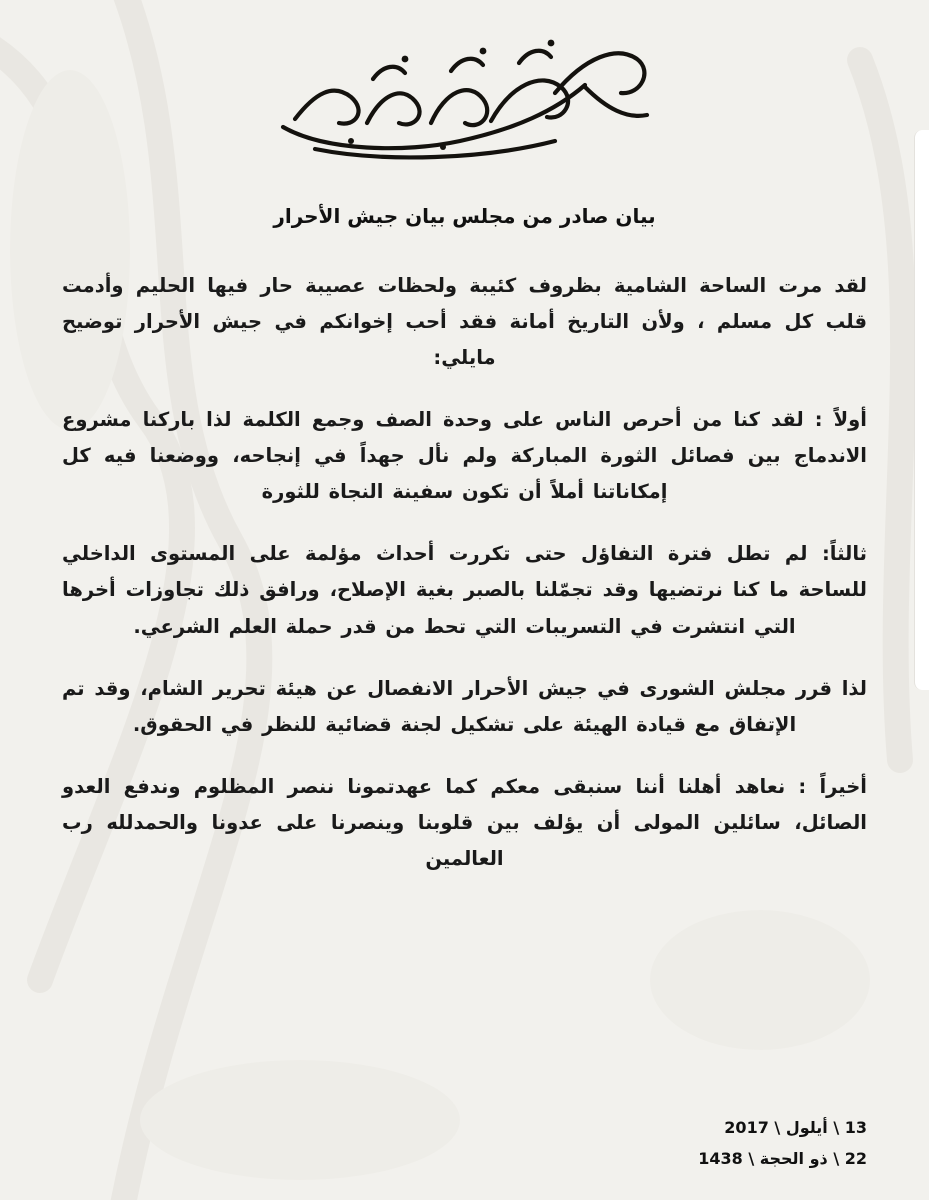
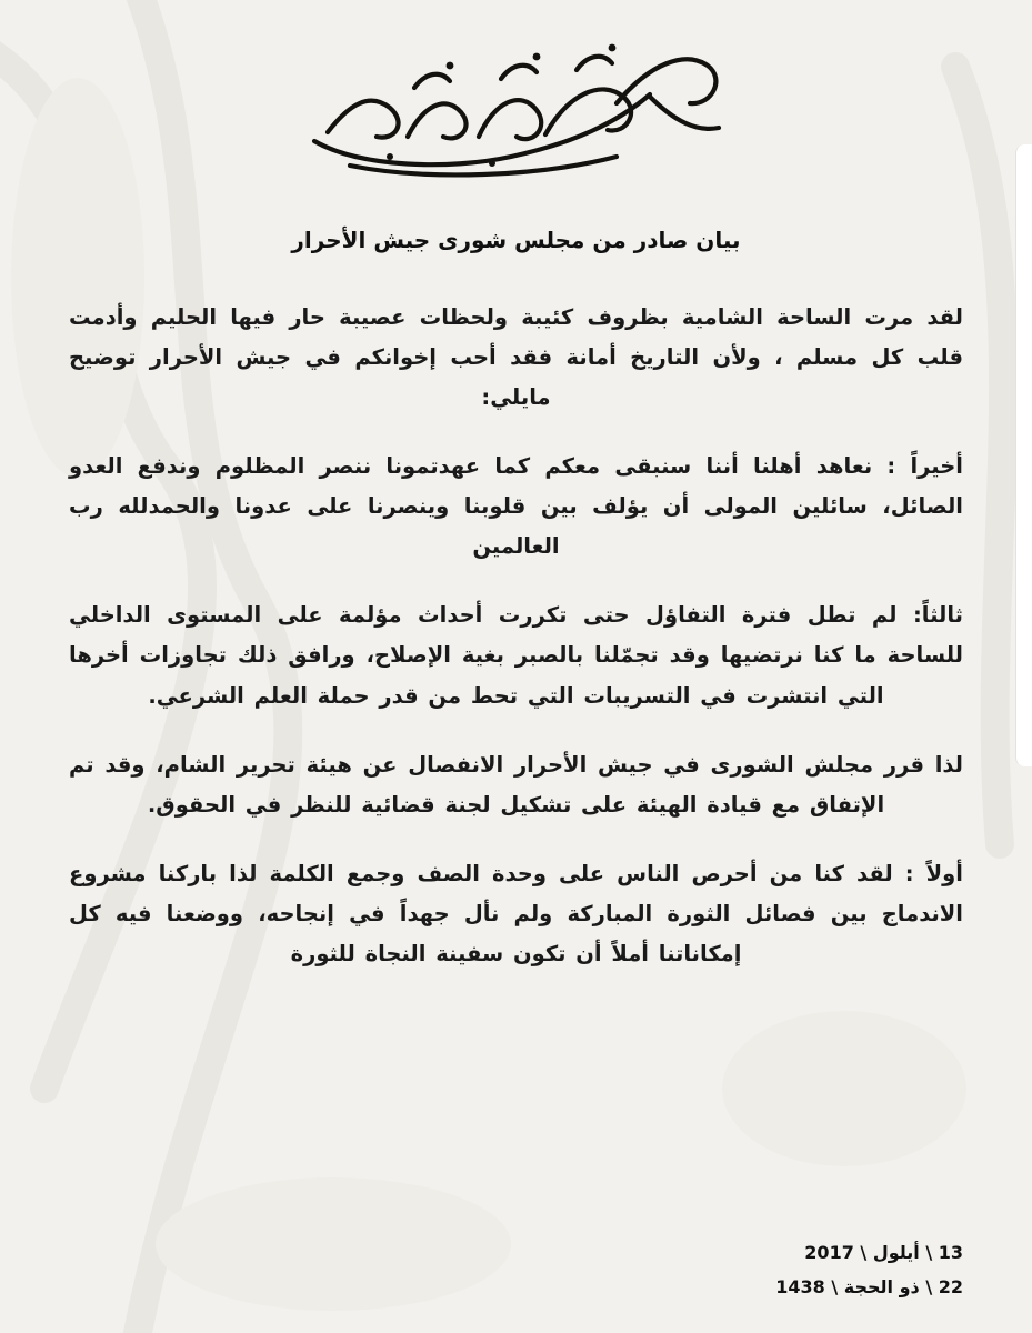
- بيان صادر من مجلس بيان جيش الأحرار
+ بيان صادر من مجلس شورى جيش الأحرار
  لقد مرت الساحة الشامية بظروف كئيبة ولحظات عصيبة حار فيها الحليم وأدمت قلب كل مسلم ، ولأن التاريخ أمانة فقد أحب إخوانكم في جيش الأحرار توضيح مايلي:
- أولاً : لقد كنا من أحرص الناس على وحدة الصف وجمع الكلمة لذا باركنا مشروع الاندماج بين فصائل الثورة المباركة ولم نأل جهداً في إنجاحه، ووضعنا فيه كل إمكاناتنا أملاً أن تكون سفينة النجاة للثورة
+ أخيراً : نعاهد أهلنا أننا سنبقى معكم كما عهدتمونا ننصر المظلوم وندفع العدو الصائل، سائلين المولى أن يؤلف بين قلوبنا وينصرنا على عدونا والحمدلله رب العالمين
  ثالثاً: لم تطل فترة التفاؤل حتى تكررت أحداث مؤلمة على المستوى الداخلي للساحة ما كنا نرتضيها وقد تجمّلنا بالصبر بغية الإصلاح، ورافق ذلك تجاوزات أخرها التي انتشرت في التسريبات التي تحط من قدر حملة العلم الشرعي.
  لذا قرر مجلش الشورى في جيش الأحرار الانفصال عن هيئة تحرير الشام، وقد تم الإتفاق مع قيادة الهيئة على تشكيل لجنة قضائية للنظر في الحقوق.
- أخيراً : نعاهد أهلنا أننا سنبقى معكم كما عهدتمونا ننصر المظلوم وندفع العدو الصائل، سائلين المولى أن يؤلف بين قلوبنا وينصرنا على عدونا والحمدلله رب العالمين
+ أولاً : لقد كنا من أحرص الناس على وحدة الصف وجمع الكلمة لذا باركنا مشروع الاندماج بين فصائل الثورة المباركة ولم نأل جهداً في إنجاحه، ووضعنا فيه كل إمكاناتنا أملاً أن تكون سفينة النجاة للثورة
  13 \ أيلول \ 2017
  22 \ ذو الحجة \ 1438
